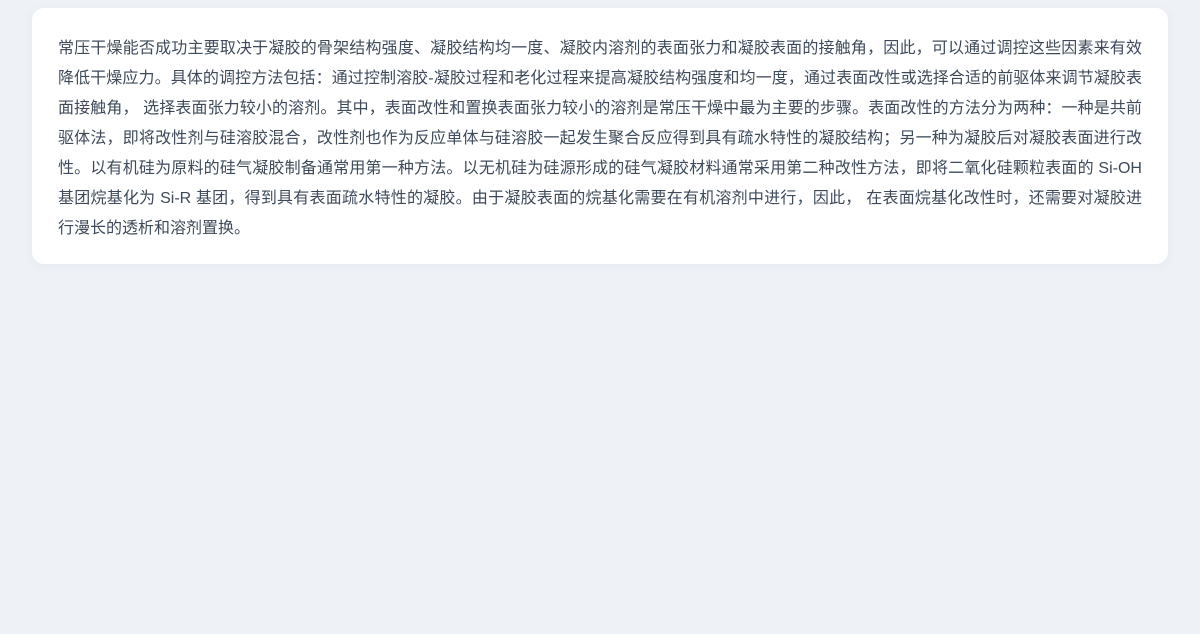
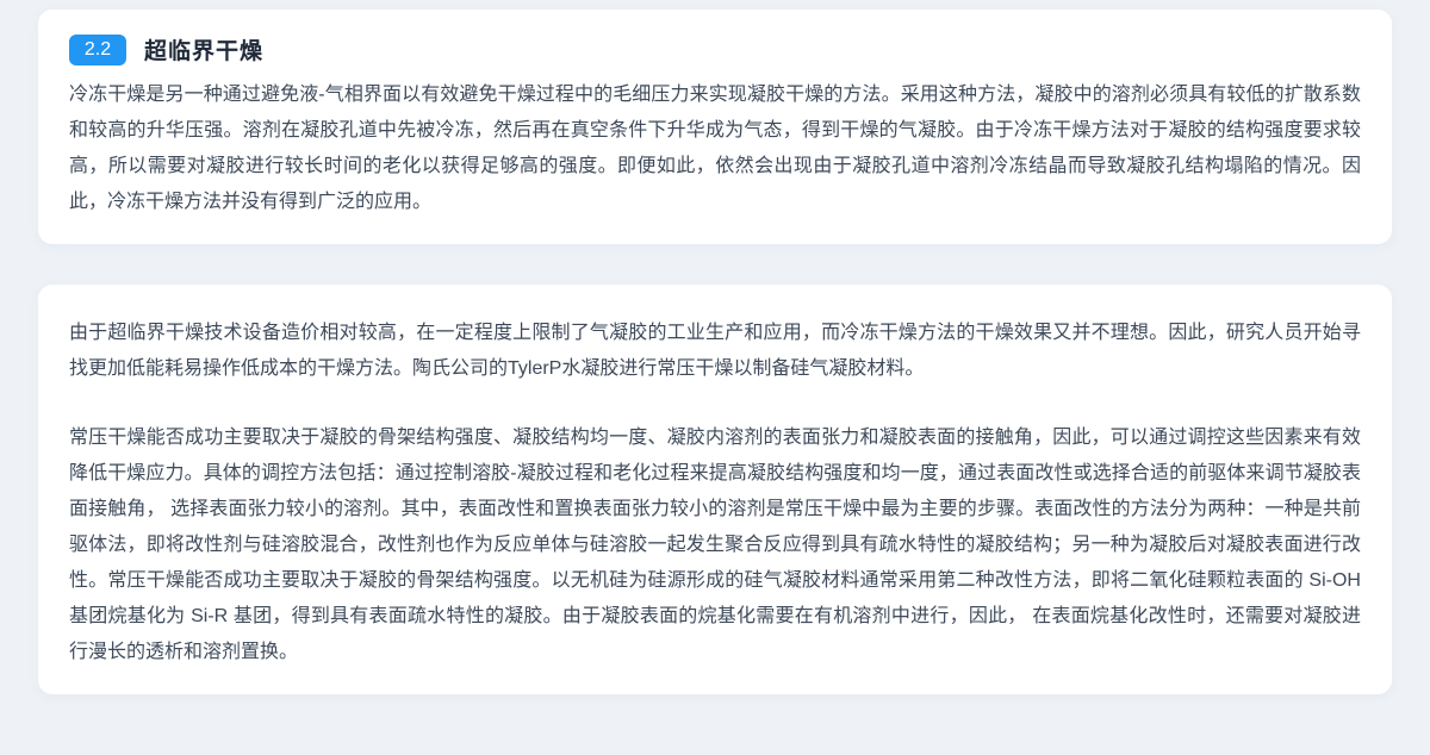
+ 2.2
+ 超临界干燥
+ 冷冻干燥是另一种通过避免液-气相界面以有效避免干燥过程中的毛细压力来实现凝胶干燥的方法。采用这种方法，凝胶中的溶剂必须具有较低的扩散系数和较高的升华压强。溶剂在凝胶孔道中先被冷冻，然后再在真空条件下升华成为气态，得到干燥的气凝胶。由于冷冻干燥方法对于凝胶的结构强度要求较高，所以需要对凝胶进行较长时间的老化以获得足够高的强度。即便如此，依然会出现由于凝胶孔道中溶剂冷冻结晶而导致凝胶孔结构塌陷的情况。因此，冷冻干燥方法并没有得到广泛的应用。
+ 由于超临界干燥技术设备造价相对较高，在一定程度上限制了气凝胶的工业生产和应用，而冷冻干燥方法的干燥效果又并不理想。因此，研究人员开始寻找更加低能耗易操作低成本的干燥方法。陶氏公司的TylerP水凝胶进行常压干燥以制备硅气凝胶材料。
- 常压干燥能否成功主要取决于凝胶的骨架结构强度、凝胶结构均一度、凝胶内溶剂的表面张力和凝胶表面的接触角，因此，可以通过调控这些因素来有效降低干燥应力。具体的调控方法包括：通过控制溶胶-凝胶过程和老化过程来提高凝胶结构强度和均一度，通过表面改性或选择合适的前驱体来调节凝胶表面接触角， 选择表面张力较小的溶剂。其中，表面改性和置换表面张力较小的溶剂是常压干燥中最为主要的步骤。表面改性的方法分为两种：一种是共前驱体法，即将改性剂与硅溶胶混合，改性剂也作为反应单体与硅溶胶一起发生聚合反应得到具有疏水特性的凝胶结构；另一种为凝胶后对凝胶表面进行改性。以有机硅为原料的硅气凝胶制备通常用第一种方法。以无机硅为硅源形成的硅气凝胶材料通常采用第二种改性方法，即将二氧化硅颗粒表面的 Si-OH 基团烷基化为 Si-R 基团，得到具有表面疏水特性的凝胶。由于凝胶表面的烷基化需要在有机溶剂中进行，因此， 在表面烷基化改性时，还需要对凝胶进行漫长的透析和溶剂置换。
+ 常压干燥能否成功主要取决于凝胶的骨架结构强度、凝胶结构均一度、凝胶内溶剂的表面张力和凝胶表面的接触角，因此，可以通过调控这些因素来有效降低干燥应力。具体的调控方法包括：通过控制溶胶-凝胶过程和老化过程来提高凝胶结构强度和均一度，通过表面改性或选择合适的前驱体来调节凝胶表面接触角， 选择表面张力较小的溶剂。其中，表面改性和置换表面张力较小的溶剂是常压干燥中最为主要的步骤。表面改性的方法分为两种：一种是共前驱体法，即将改性剂与硅溶胶混合，改性剂也作为反应单体与硅溶胶一起发生聚合反应得到具有疏水特性的凝胶结构；另一种为凝胶后对凝胶表面进行改性。常压干燥能否成功主要取决于凝胶的骨架结构强度。以无机硅为硅源形成的硅气凝胶材料通常采用第二种改性方法，即将二氧化硅颗粒表面的 Si-OH 基团烷基化为 Si-R 基团，得到具有表面疏水特性的凝胶。由于凝胶表面的烷基化需要在有机溶剂中进行，因此， 在表面烷基化改性时，还需要对凝胶进行漫长的透析和溶剂置换。
